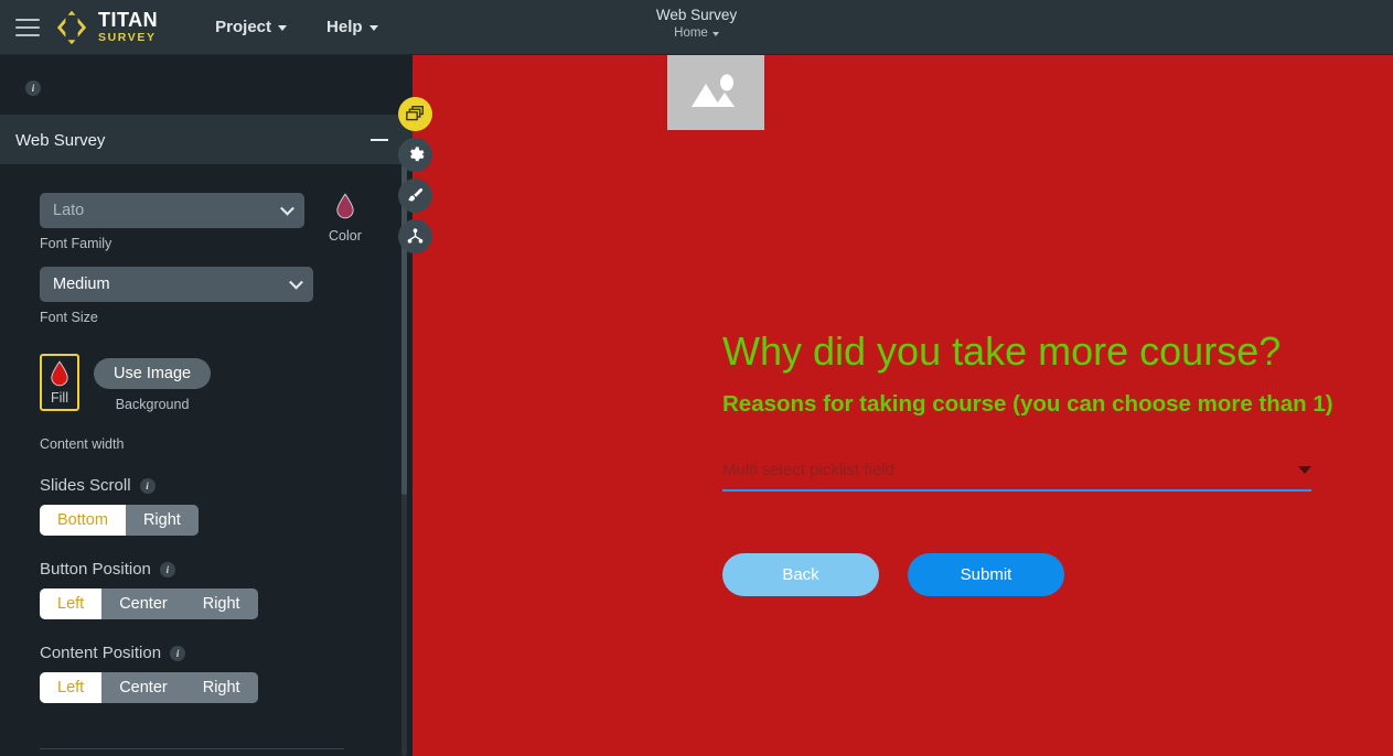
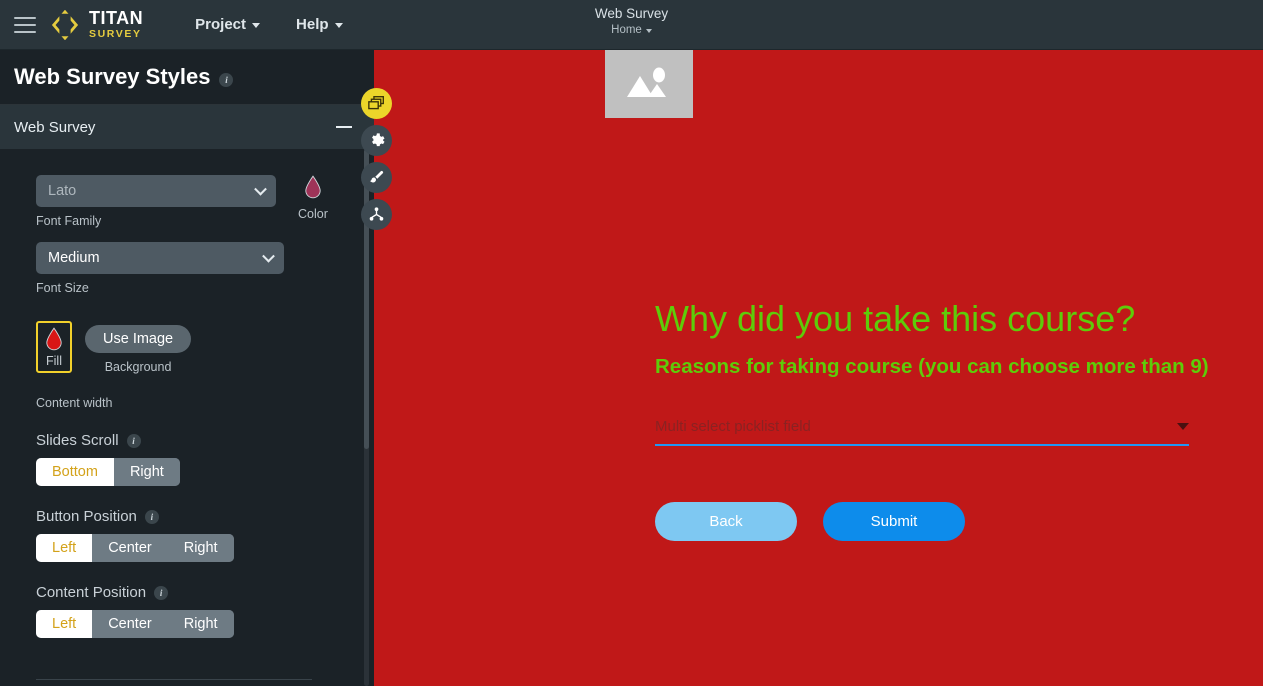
  TITAN
  SURVEY
  Project
  Help
  Web Survey
  Home
+ Web Survey Styles
  i
  Web Survey
  Lato
  Font Family
  Color
  Medium
  Font Size
  Fill
  Use Image
  Background
  Content width
  Slides Scroll
  i
  Bottom
  Right
  Button Position
  i
  Left
  Center
  Right
  Content Position
  i
  Left
  Center
  Right
- Why did you take more course?
+ Why did you take this course?
- Reasons for taking course (you can choose more than 1)
+ Reasons for taking course (you can choose more than 9)
  Multi select picklist field
  Back
  Submit
